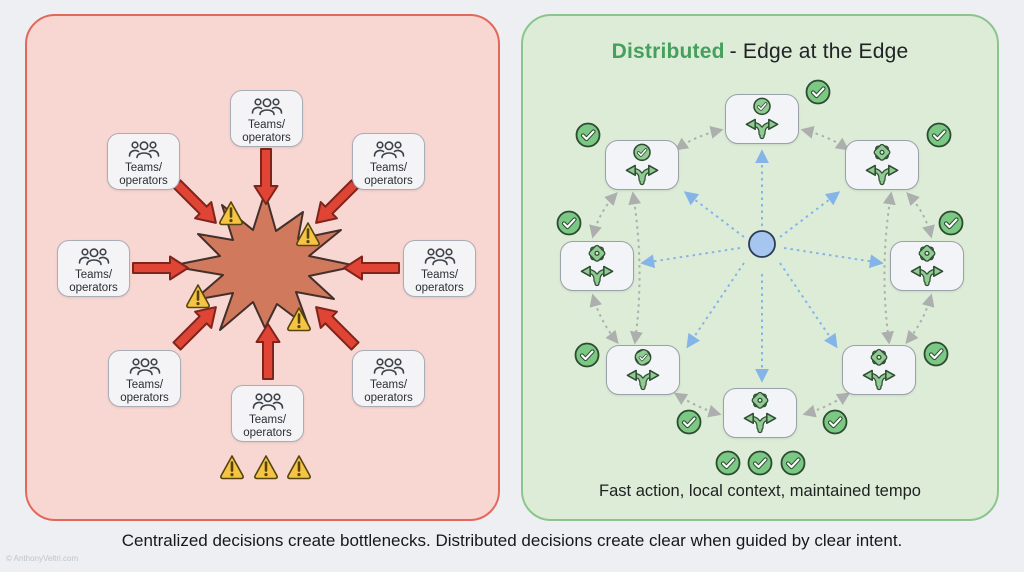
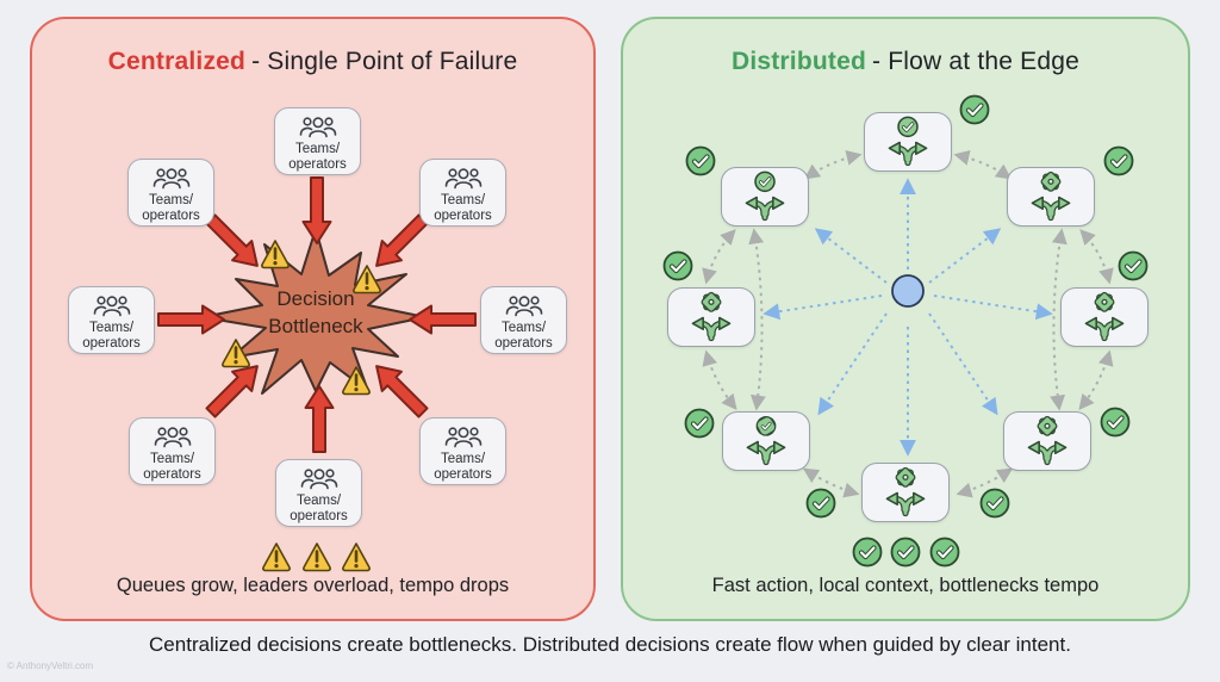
+ Centralized - Single Point of Failure
+ Decision
+ Bottleneck
  Teams/
  operators
  Teams/
  operators
  Teams/
  operators
  Teams/
  operators
  Teams/
  operators
  Teams/
  operators
  Teams/
  operators
  Teams/
  operators
+ Queues grow, leaders overload, tempo drops
- Distributed - Edge at the Edge
+ Distributed - Flow at the Edge
- Fast action, local context, maintained tempo
+ Fast action, local context, bottlenecks tempo
- Centralized decisions create bottlenecks. Distributed decisions create clear when guided by clear intent.
+ Centralized decisions create bottlenecks. Distributed decisions create flow when guided by clear intent.
  © AnthonyVeltri.com
